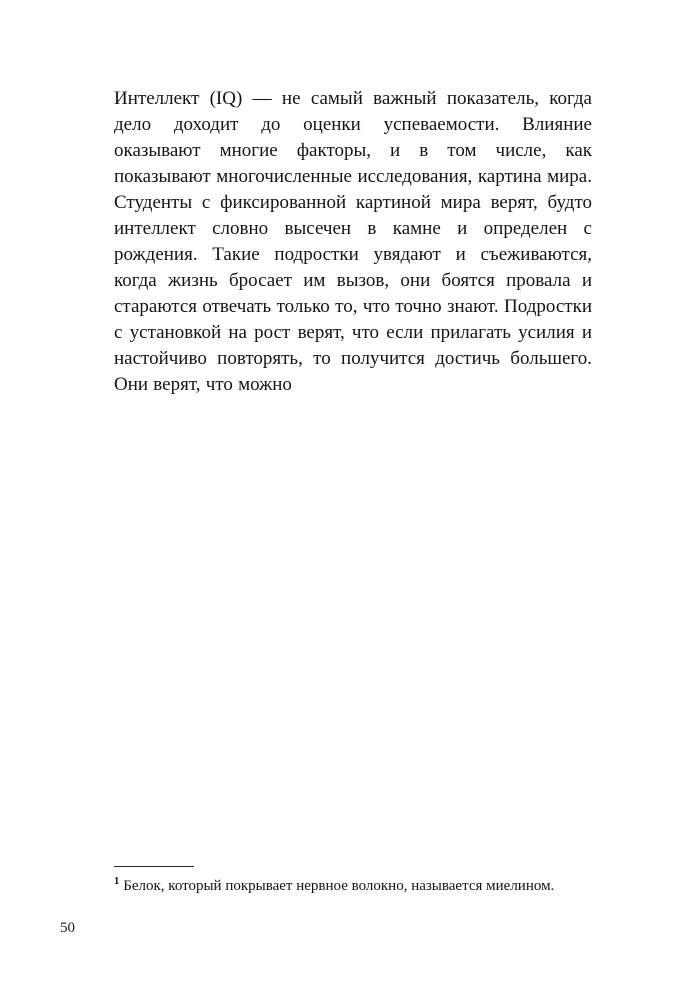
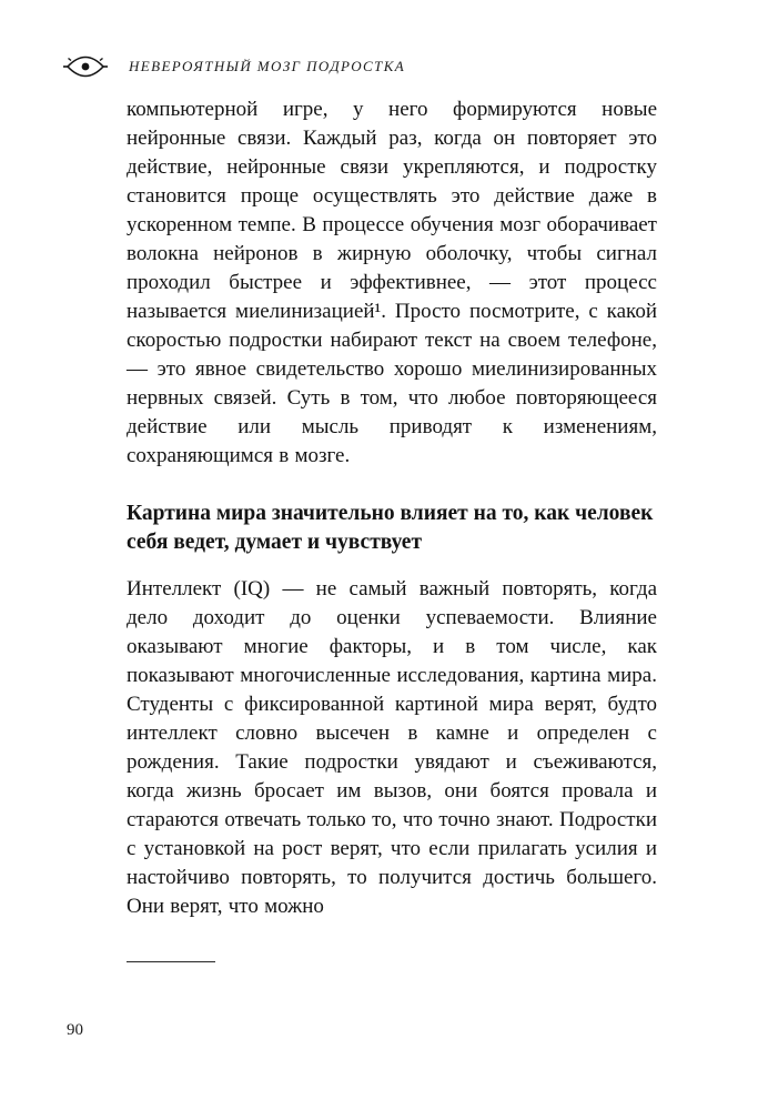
+ НЕВЕРОЯТНЫЙ МОЗГ ПОДРОСТКА
+ компьютерной игре, у него формируются новые нейронные связи. Каждый раз, когда он повторяет это действие, нейронные связи укрепляются, и подростку становится проще осуществлять это действие даже в ускоренном темпе. В процессе обучения мозг оборачивает волокна нейронов в жирную оболочку, чтобы сигнал проходил быстрее и эффективнее, — этот процесс называется миелинизацией¹. Просто посмотрите, с какой скоростью подростки набирают текст на своем телефоне, — это явное свидетельство хорошо миелинизированных нервных связей. Суть в том, что любое повторяющееся действие или мысль приводят к изменениям, сохраняющимся в мозге.
+ Картина мира значительно влияет на то, как человек себя ведет, думает и чувствует
- Интеллект (IQ) — не самый важный показатель, когда дело доходит до оценки успеваемости. Влияние оказывают многие факторы, и в том числе, как показывают многочисленные исследования, картина мира. Студенты с фиксированной картиной мира верят, будто интеллект словно высечен в камне и определен с рождения. Такие подростки увядают и съеживаются, когда жизнь бросает им вызов, они боятся провала и стараются отвечать только то, что точно знают. Подростки с установкой на рост верят, что если прилагать усилия и настойчиво повторять, то получится достичь большего. Они верят, что можно
+ Интеллект (IQ) — не самый важный повторять, когда дело доходит до оценки успеваемости. Влияние оказывают многие факторы, и в том числе, как показывают многочисленные исследования, картина мира. Студенты с фиксированной картиной мира верят, будто интеллект словно высечен в камне и определен с рождения. Такие подростки увядают и съеживаются, когда жизнь бросает им вызов, они боятся провала и стараются отвечать только то, что точно знают. Подростки с установкой на рост верят, что если прилагать усилия и настойчиво повторять, то получится достичь большего. Они верят, что можно
- 1 Белок, который покрывает нервное волокно, называется миелином.
- 50
+ 90
